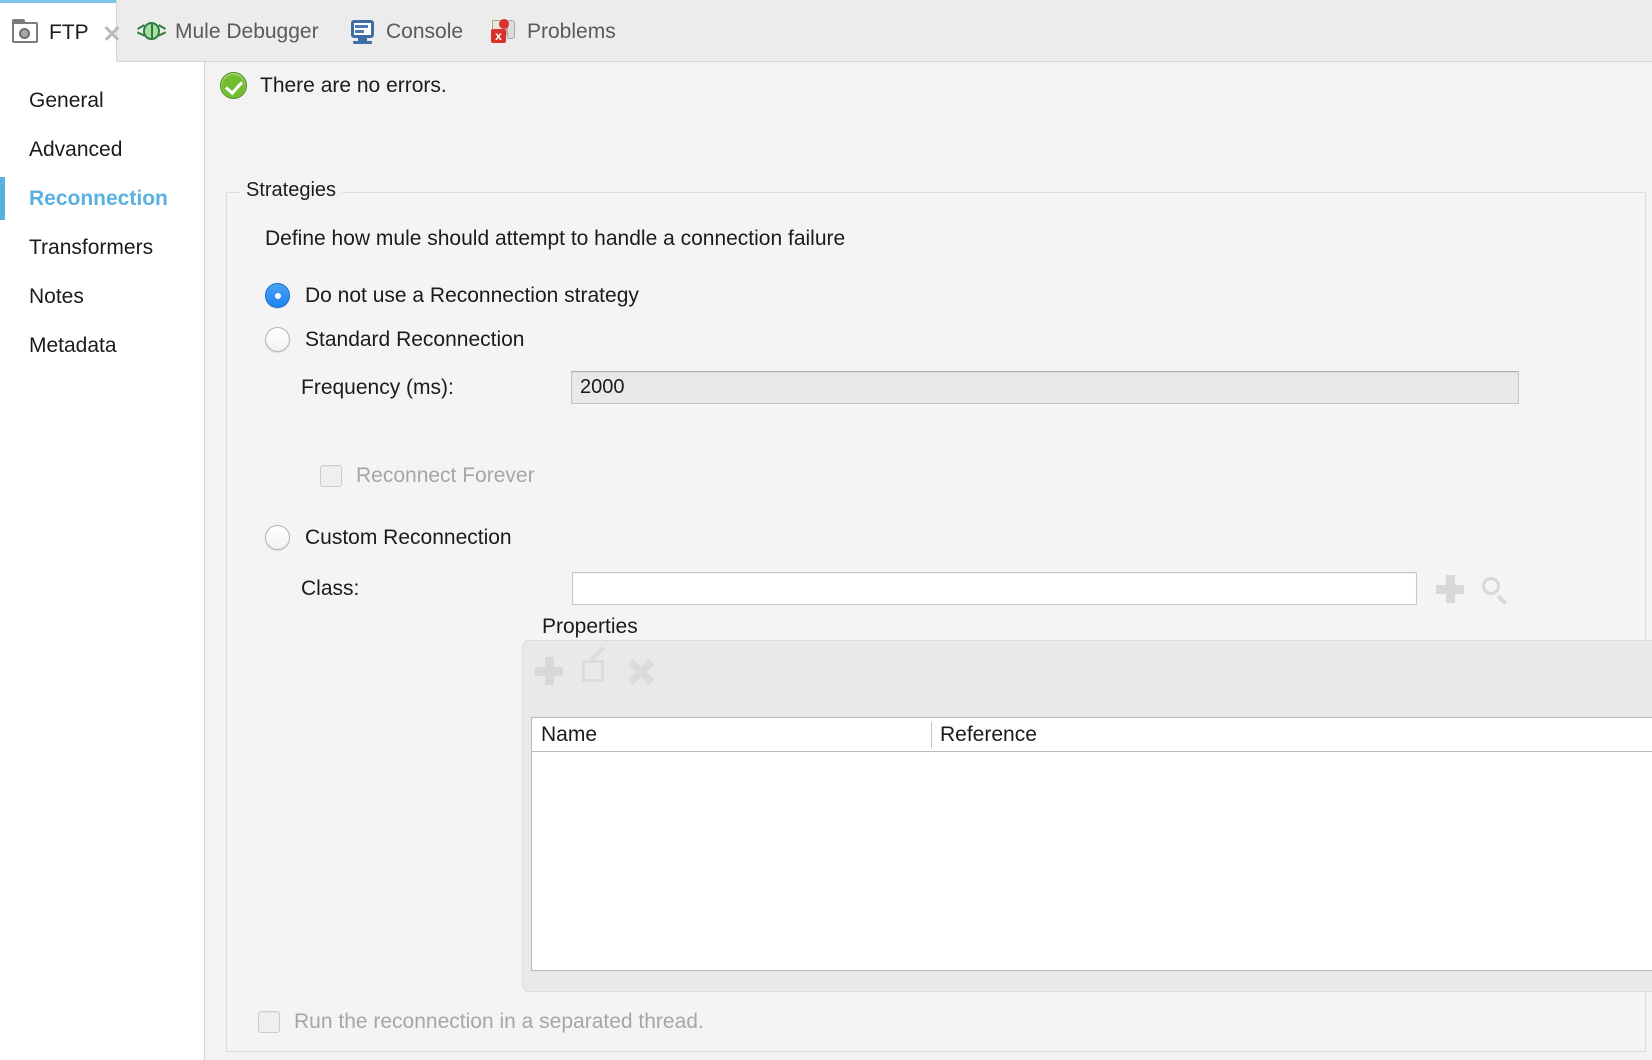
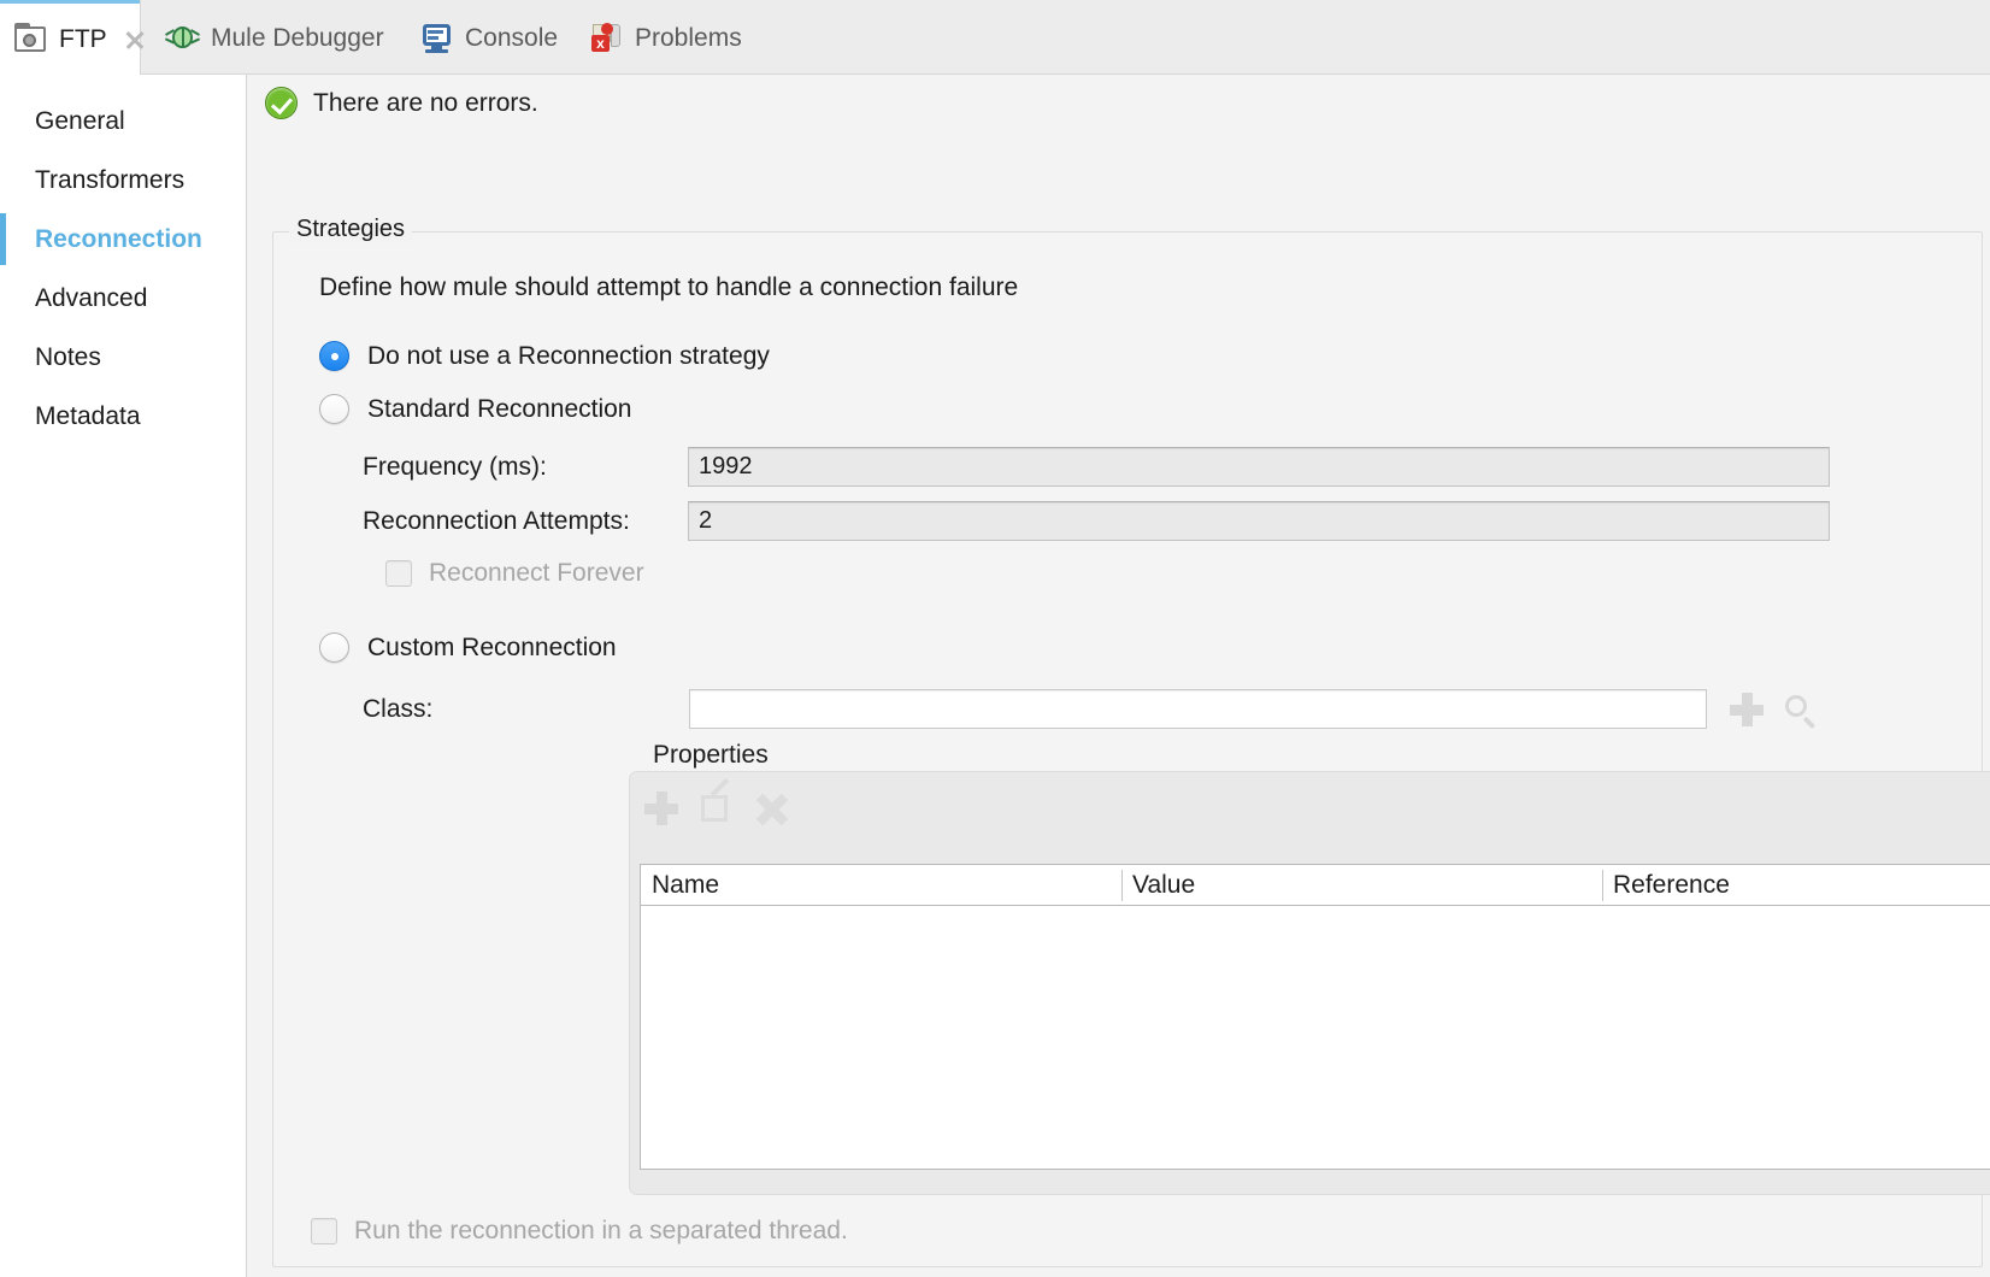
  FTP
  Mule Debugger
  Console
  x
  Problems
  General
- Advanced
+ Transformers
  Reconnection
- Transformers
+ Advanced
  Notes
  Metadata
  There are no errors.
  Strategies
  Define how mule should attempt to handle a connection failure
  Do not use a Reconnection strategy
  Standard Reconnection
  Frequency (ms):
- 2000
+ 1992
+ Reconnection Attempts:
+ 2
  Reconnect Forever
  Custom Reconnection
  Class:
  Properties
  Name
+ Value
  Reference
  Run the reconnection in a separated thread.
